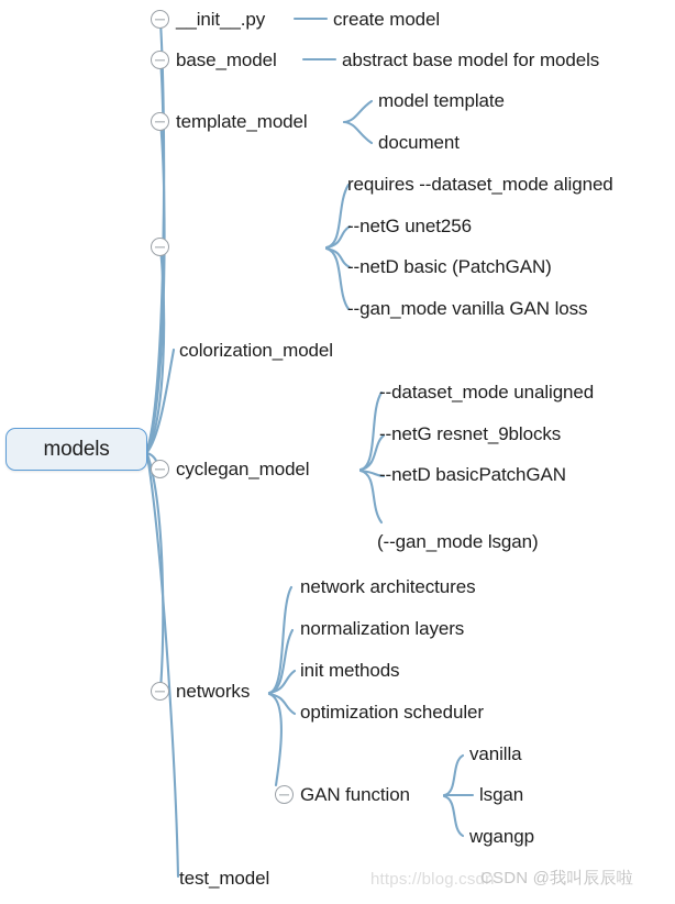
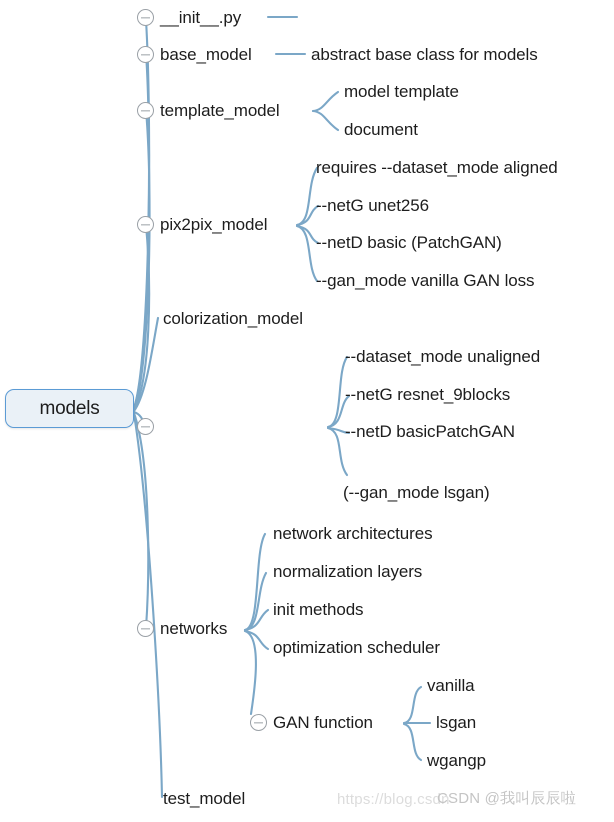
  models
  __init__.py
- create model
  base_model
- abstract base model for models
+ abstract base class for models
  template_model
  model template
  document
+ pix2pix_model
  requires --dataset_mode aligned
  --netG unet256
  --netD basic (PatchGAN)
  --gan_mode vanilla GAN loss
  colorization_model
- cyclegan_model
  --dataset_mode unaligned
  --netG resnet_9blocks
  --netD basicPatchGAN
  (--gan_mode lsgan)
  networks
  network architectures
  normalization layers
  init methods
  optimization scheduler
  GAN function
  vanilla
  lsgan
  wgangp
  test_model
  https://blog.csdn
  CSDN @我叫辰辰啦
